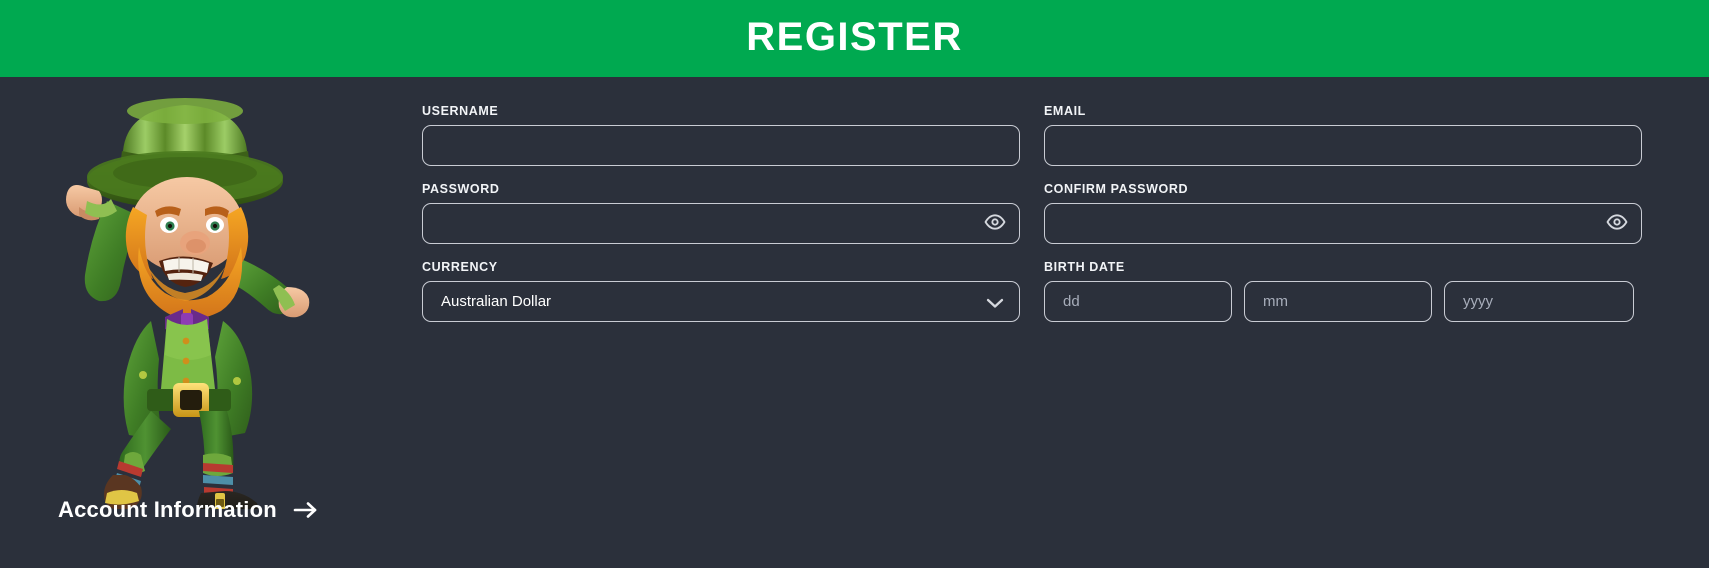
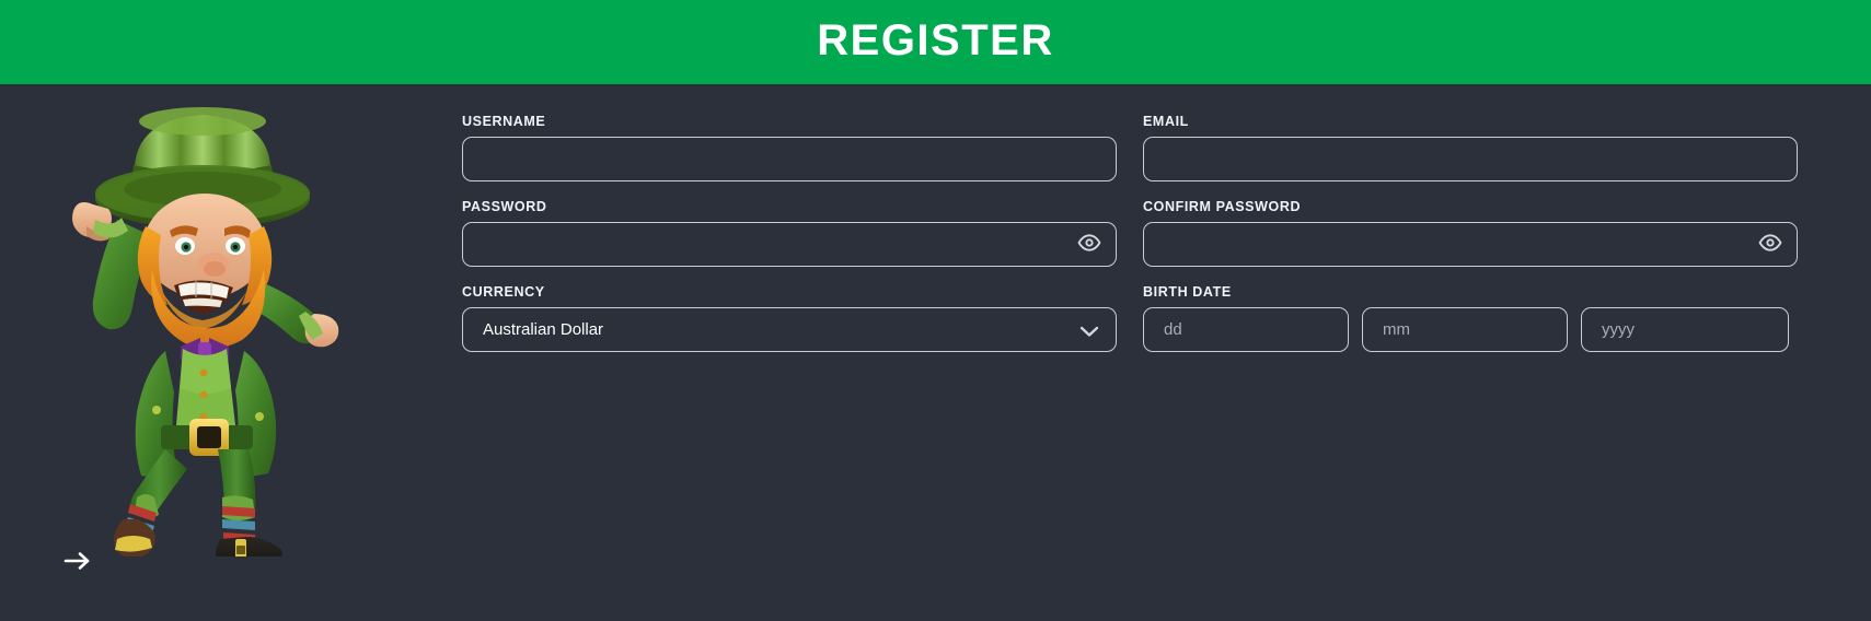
  REGISTER
- Account Information
  USERNAME
  EMAIL
  PASSWORD
  CONFIRM PASSWORD
  CURRENCY
  Australian Dollar
  BIRTH DATE
  dd
  mm
  yyyy
